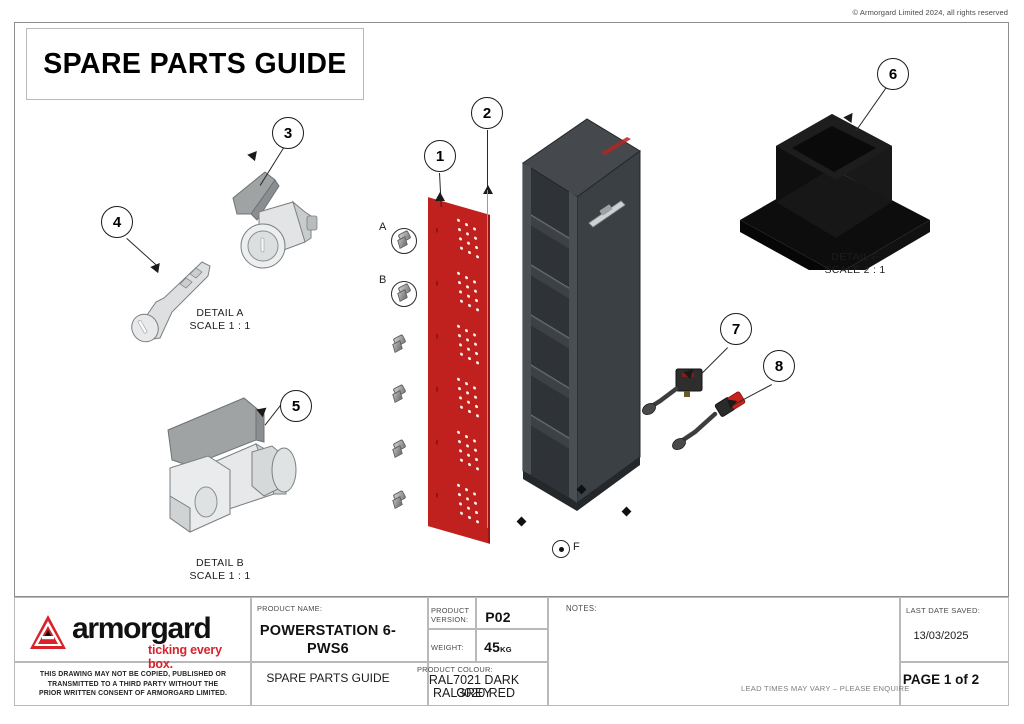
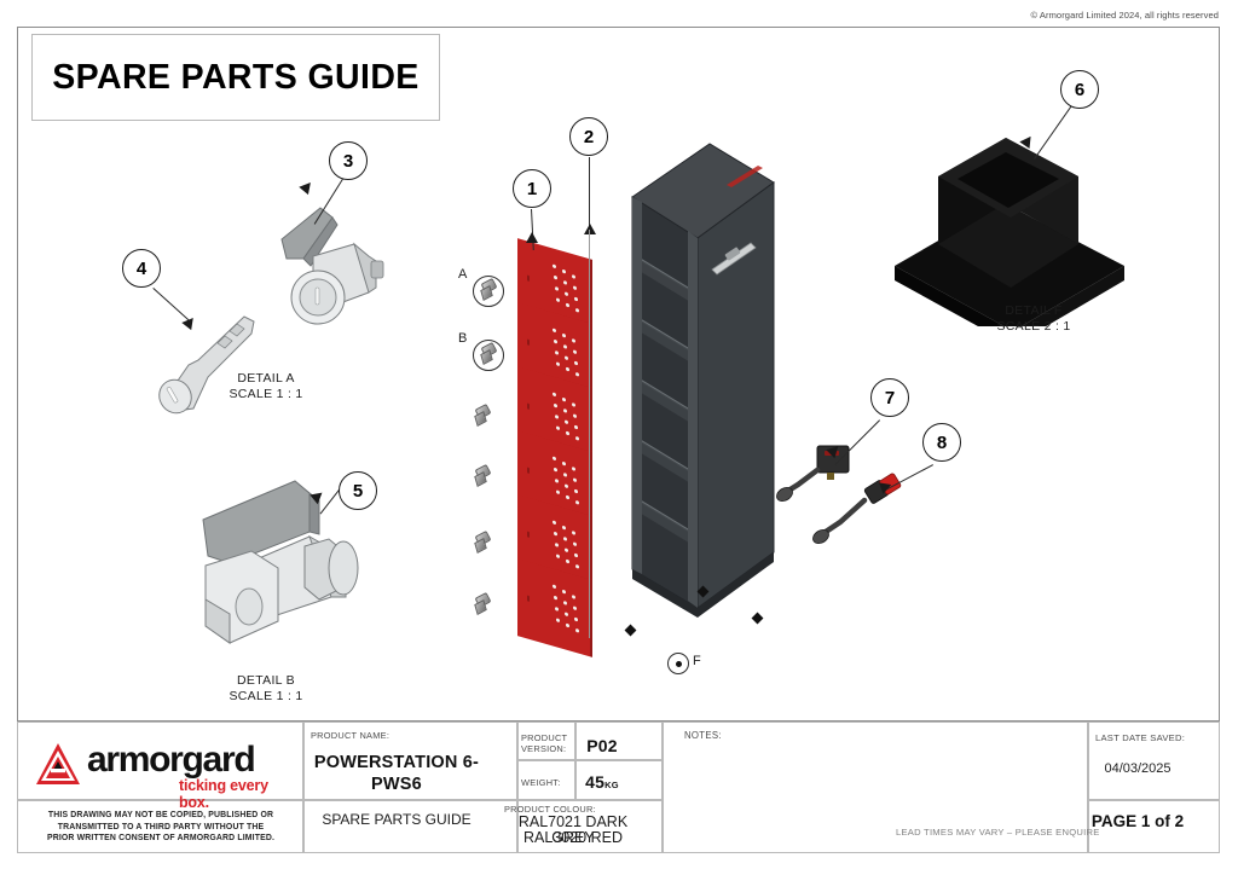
  © Armorgard Limited 2024, all rights reserved
  SPARE PARTS GUIDE
  DETAIL A
  SCALE 1 : 1
  3
  4
  DETAIL B
  SCALE 1 : 1
  5
  1
  A
  B
  2
  F
  DETAIL F
  SCALE 2 : 1
  6
  7
  8
  armorgard
  ticking every box.
  PRODUCT NAME:
  POWERSTATION 6-PWS6
  SPARE PARTS GUIDE
  PRODUCT
  VERSION:
  P02
  WEIGHT:
  45KG
  PRODUCT COLOUR:
  RAL7021 DARK GREY
  RAL3020 RED
  NOTES:
  LEAD TIMES MAY VARY – PLEASE ENQUIRE
  LAST DATE SAVED:
- 13/03/2025
+ 04/03/2025
  PAGE 1 of 2
